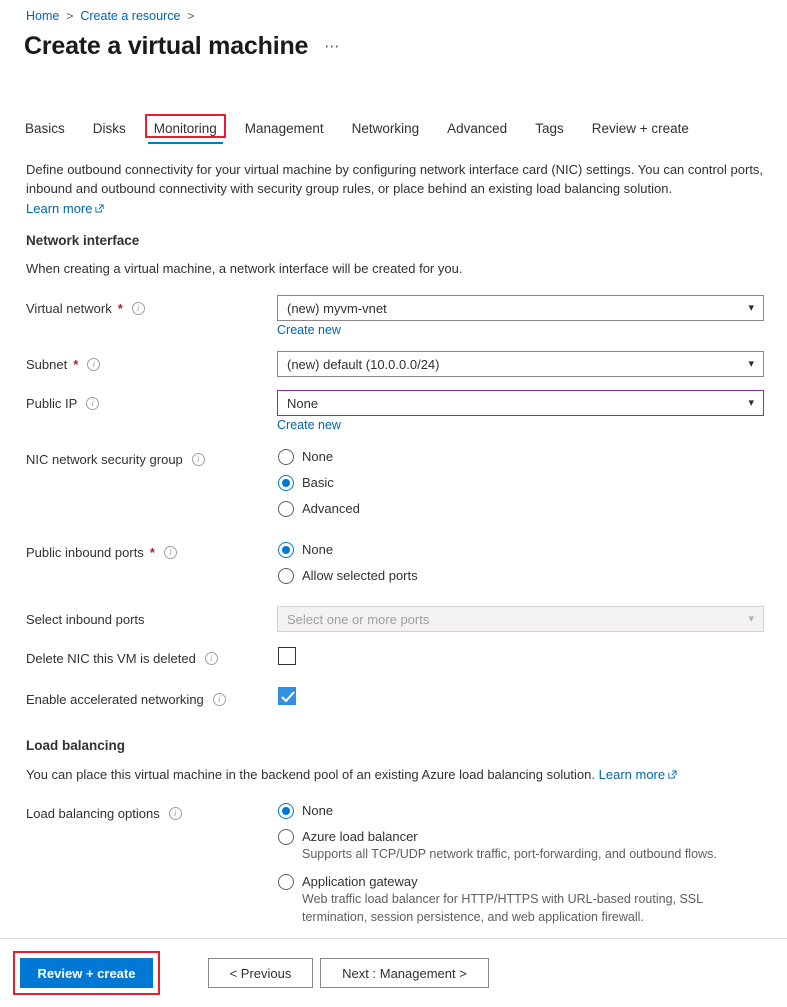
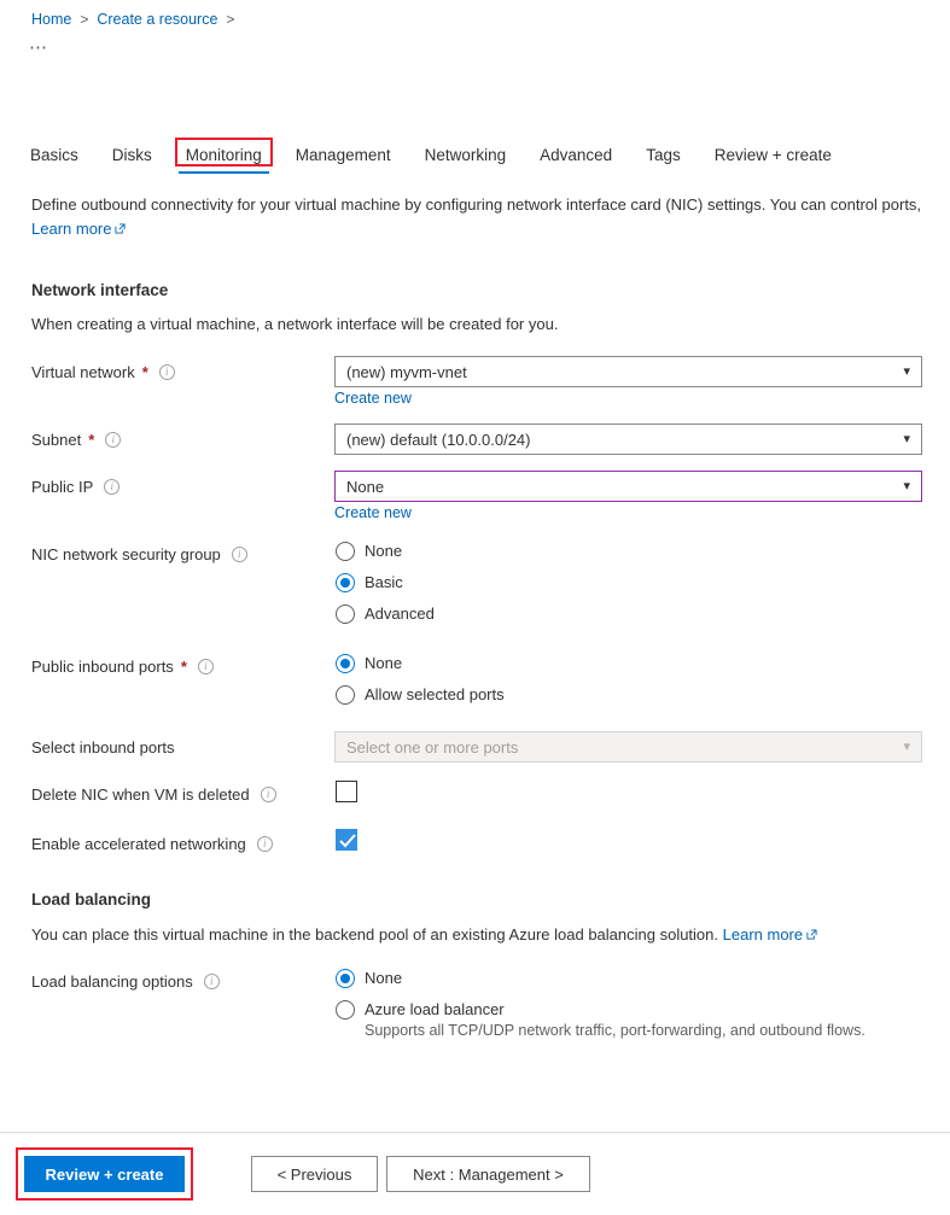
  Home
  >
  Create a resource
  >
- Create a virtual machine
  ⋯
  Basics
  Disks
  Monitoring
  Management
  Networking
  Advanced
  Tags
  Review + create
  Define outbound connectivity for your virtual machine by configuring network interface card (NIC) settings. You can control ports,
- inbound and outbound connectivity with security group rules, or place behind an existing load balancing solution.
  Learn more
  Network interface
  When creating a virtual machine, a network interface will be created for you.
  Virtual network
  *
  i
  (new) myvm-vnet
  ▾
  Create new
  Subnet
  *
  i
  (new) default (10.0.0.0/24)
  ▾
  Public IP
  i
  None
  ▾
  Create new
  NIC network security group
  i
  None
  Basic
  Advanced
  Public inbound ports
  *
  i
  None
  Allow selected ports
  Select inbound ports
  Select one or more ports
  ▾
- Delete NIC this VM is deleted
+ Delete NIC when VM is deleted
  i
  Enable accelerated networking
  i
  Load balancing
  You can place this virtual machine in the backend pool of an existing Azure load balancing solution. Learn more
  Load balancing options
  i
  None
  Azure load balancer
  Supports all TCP/UDP network traffic, port-forwarding, and outbound flows.
- Application gateway
- Web traffic load balancer for HTTP/HTTPS with URL-based routing, SSL
- termination, session persistence, and web application firewall.
  Review + create
  < Previous
  Next : Management >
